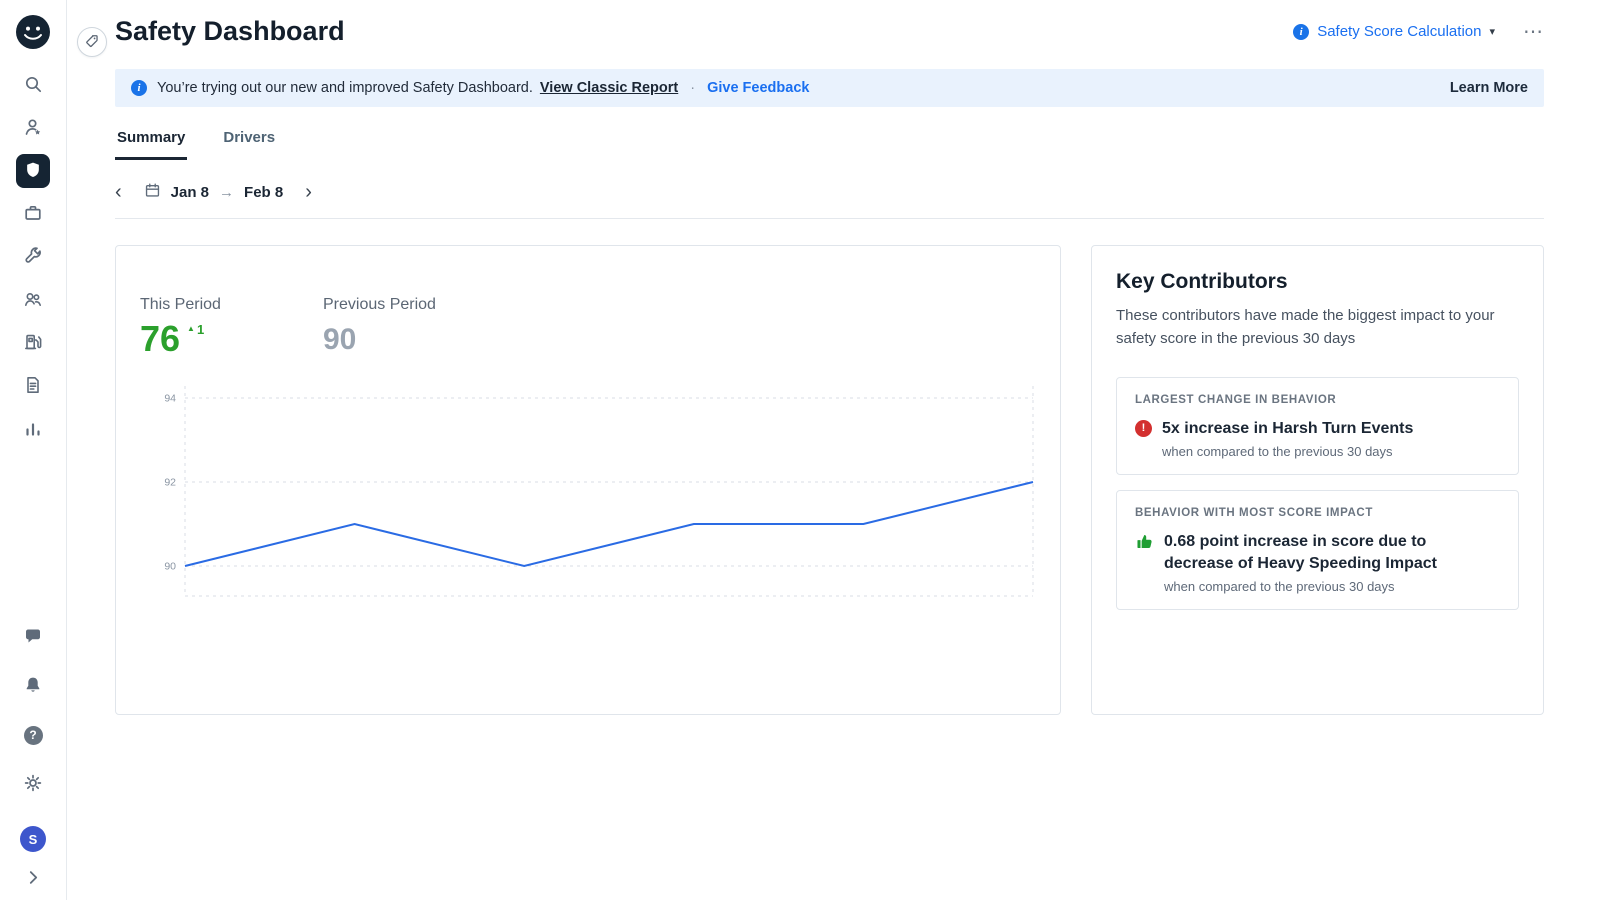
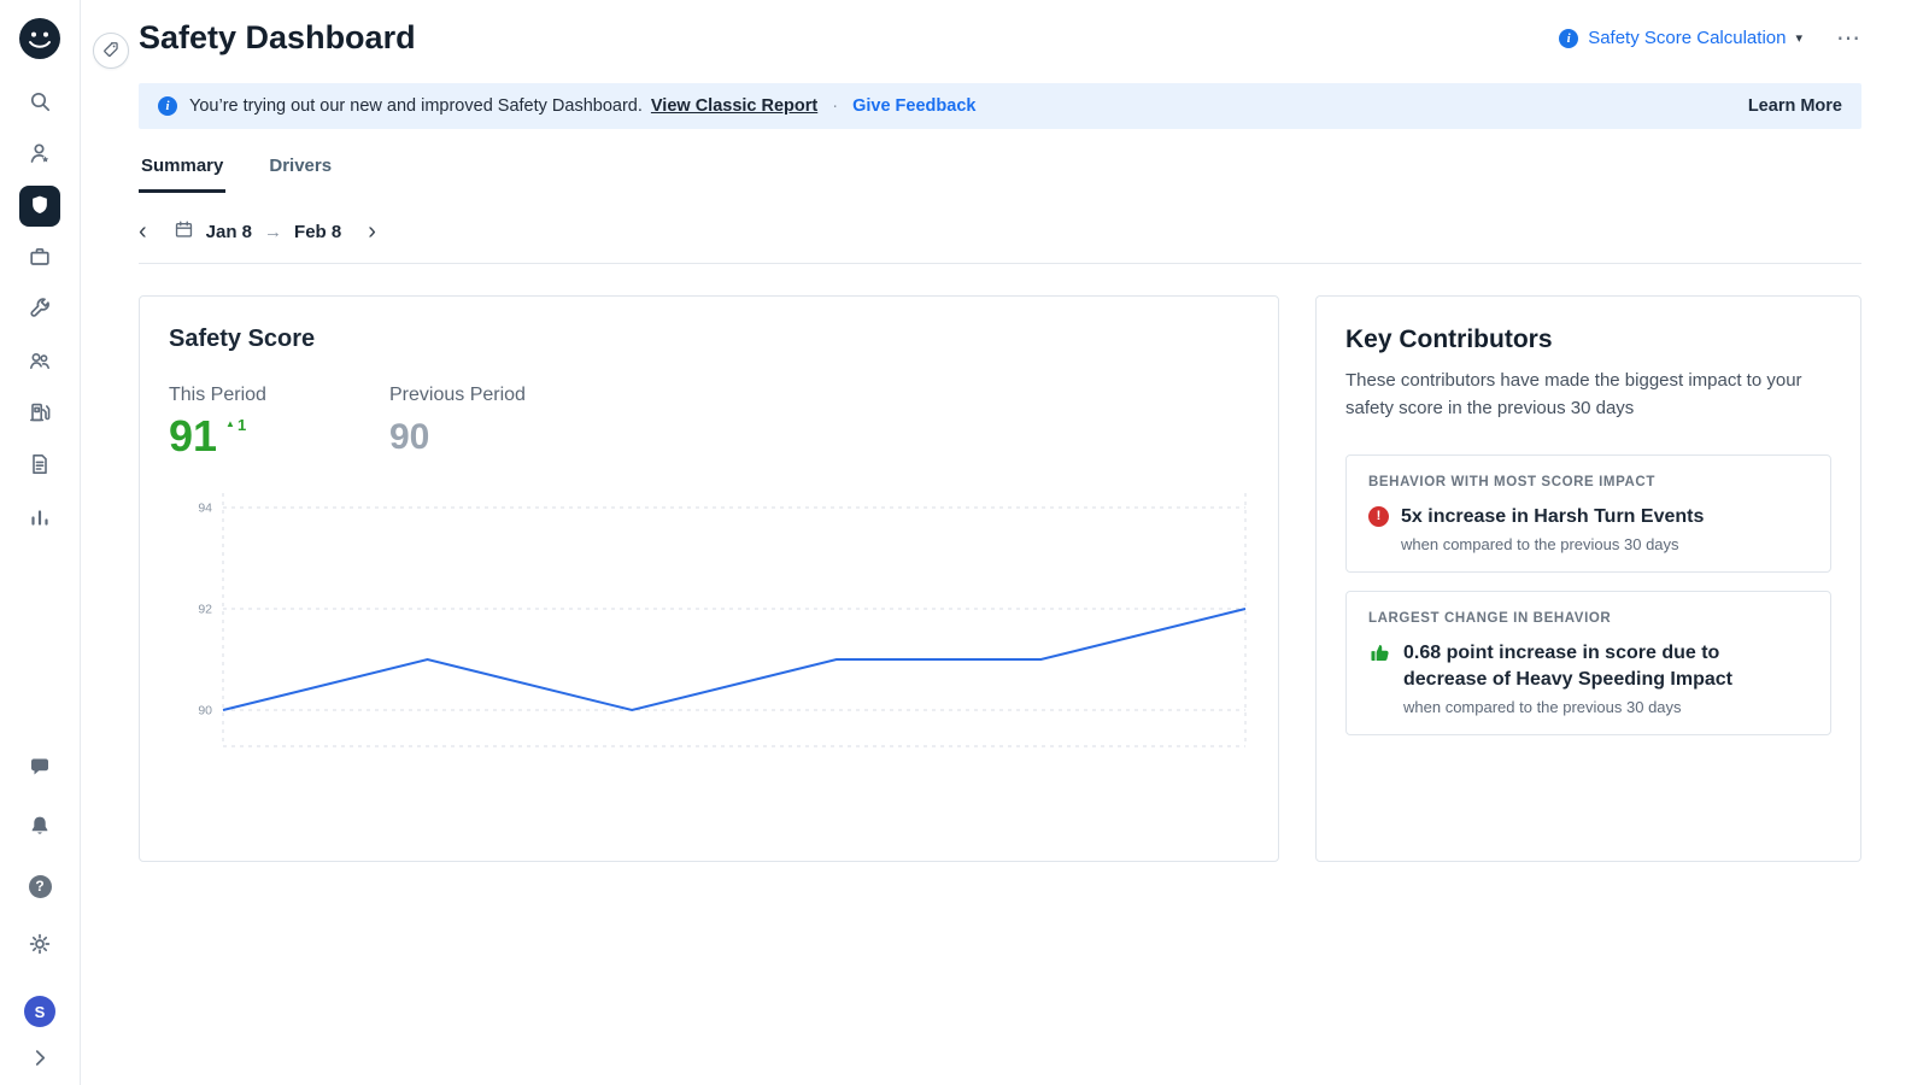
  ?
  S
  Safety Dashboard
  i
  Safety Score Calculation
  ▾
  ⋯
  i
  You’re trying out our new and improved Safety Dashboard.
  View Classic Report
  ·
  Give Feedback
  Learn More
  Summary
  Drivers
  ‹
  Jan 8
  →
  Feb 8
  ›
+ Safety Score
  This Period
- 76
+ 91
  ▲
  1
  Previous Period
  90
  94
  92
  90
  Key Contributors
  These contributors have made the biggest impact to your safety score in the previous 30 days
- LARGEST CHANGE IN BEHAVIOR
+ BEHAVIOR WITH MOST SCORE IMPACT
  !
  5x increase in Harsh Turn Events
  when compared to the previous 30 days
- BEHAVIOR WITH MOST SCORE IMPACT
+ LARGEST CHANGE IN BEHAVIOR
  0.68 point increase in score due to decrease of Heavy Speeding Impact
  when compared to the previous 30 days
